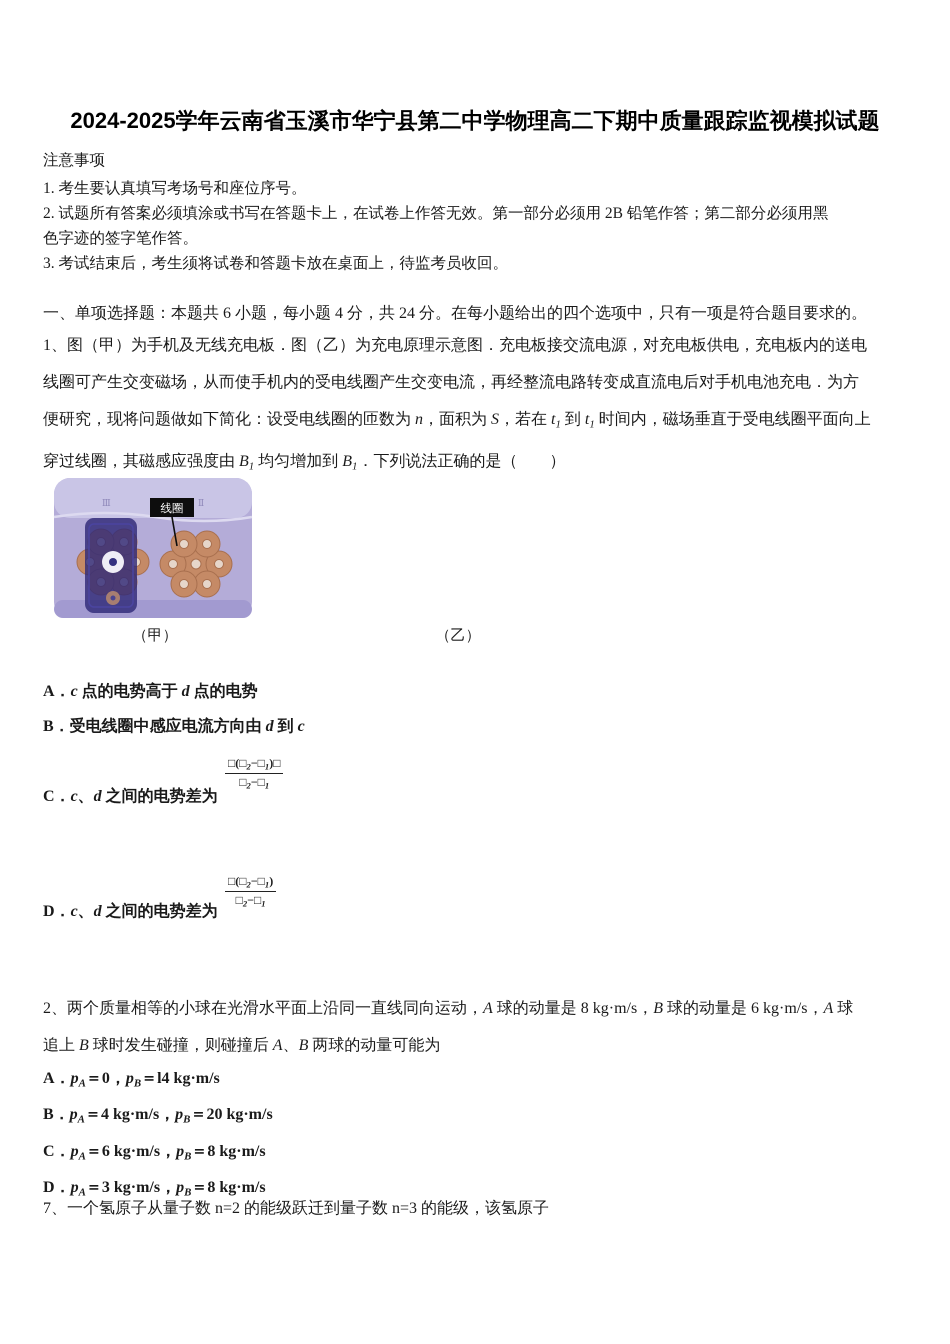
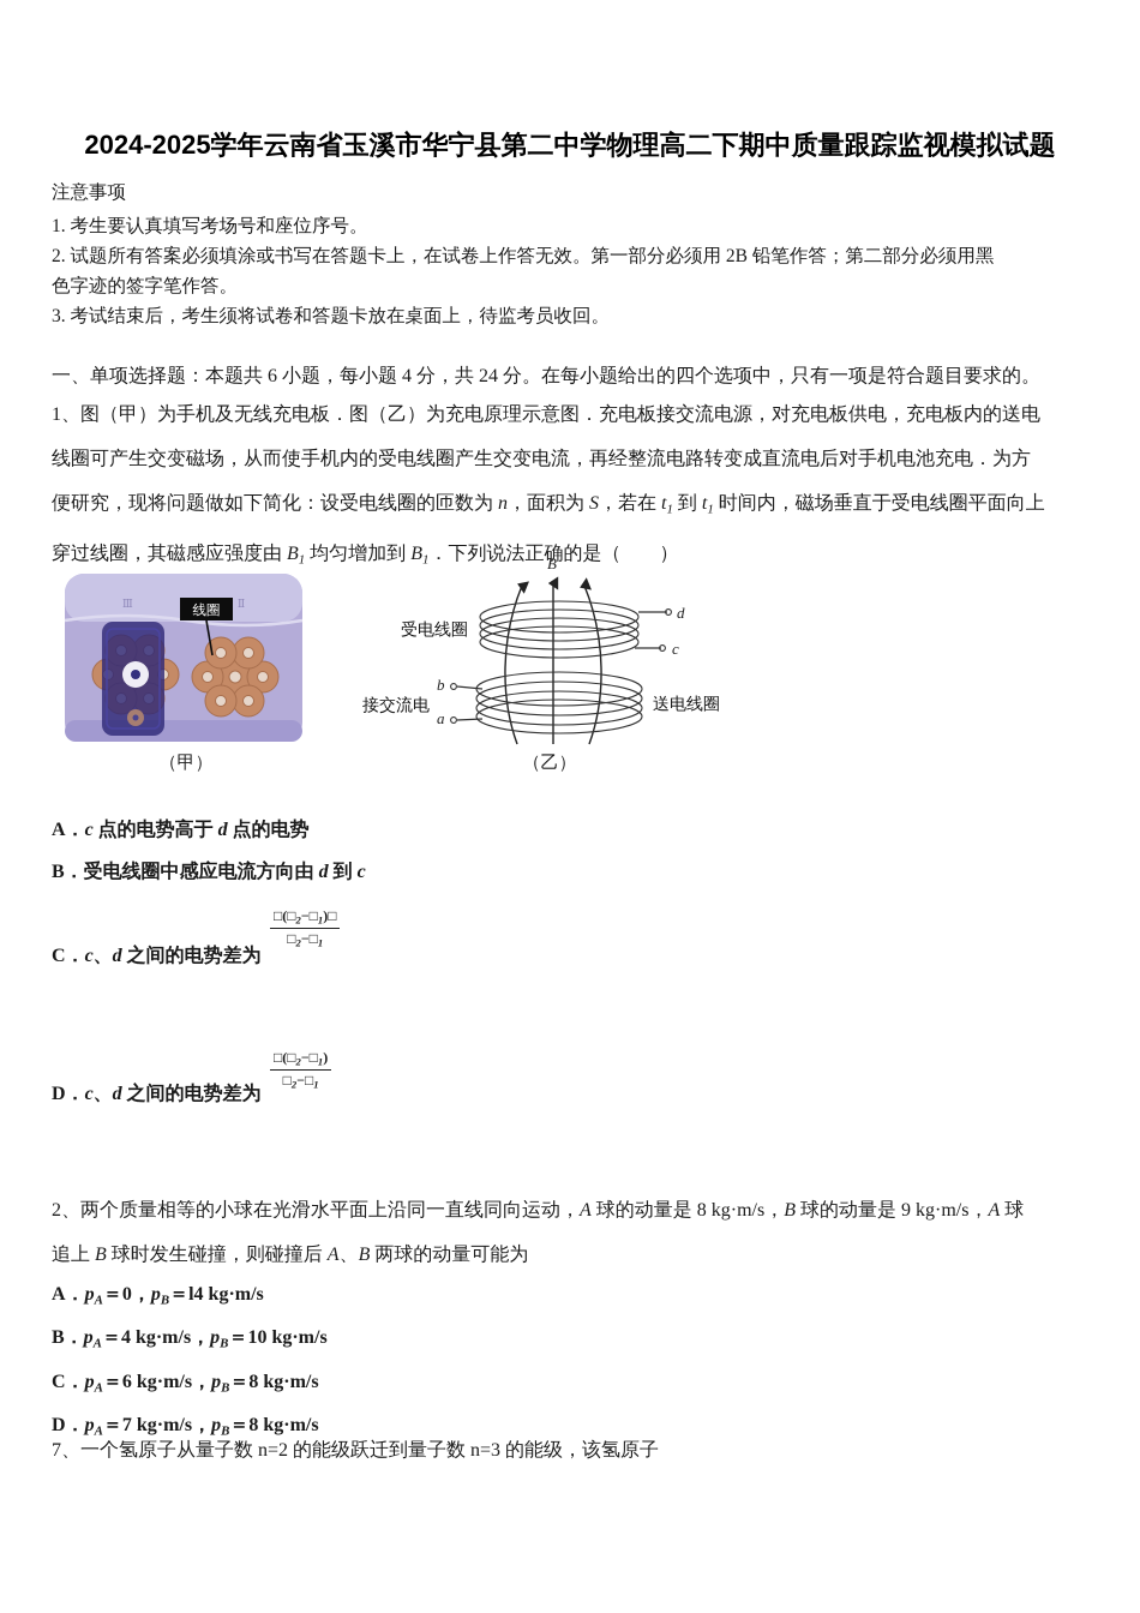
  2024-2025学年云南省玉溪市华宁县第二中学物理高二下期中质量跟踪监视模拟试题
  注意事项
  1. 考生要认真填写考场号和座位序号。
  2. 试题所有答案必须填涂或书写在答题卡上，在试卷上作答无效。第一部分必须用 2B 铅笔作答；第二部分必须用黑
  色字迹的签字笔作答。
  3. 考试结束后，考生须将试卷和答题卡放在桌面上，待监考员收回。
  一、单项选择题：本题共 6 小题，每小题 4 分，共 24 分。在每小题给出的四个选项中，只有一项是符合题目要求的。
  1、图（甲）为手机及无线充电板．图（乙）为充电原理示意图．充电板接交流电源，对充电板供电，充电板内的送电
  线圈可产生交变磁场，从而使手机内的受电线圈产生交变电流，再经整流电路转变成直流电后对手机电池充电．为方
  便研究，现将问题做如下简化：设受电线圈的匝数为 n，面积为 S，若在 t1 到 t1 时间内，磁场垂直于受电线圈平面向上
  穿过线圈，其磁感应强度由 B1 均匀增加到 B1．下列说法正确的是（ ）
  Ⅲ
  Ⅱ
  线圈
  （甲）
+ B
+ d
+ c
+ 受电线圈
+ b
+ a
+ 接交流电
+ 送电线圈
  （乙）
  A．c 点的电势高于 d 点的电势
  B．受电线圈中感应电流方向由 d 到 c
  □(□2−□1)□
  □2−□1
  C．c、d 之间的电势差为
  □(□2−□1)
  □2−□1
  D．c、d 之间的电势差为
- 2、两个质量相等的小球在光滑水平面上沿同一直线同向运动，A 球的动量是 8 kg·m/s，B 球的动量是 6 kg·m/s，A 球
+ 2、两个质量相等的小球在光滑水平面上沿同一直线同向运动，A 球的动量是 8 kg·m/s，B 球的动量是 9 kg·m/s，A 球
  追上 B 球时发生碰撞，则碰撞后 A、B 两球的动量可能为
  A．pA＝0，pB＝l4 kg·m/s
- B．pA＝4 kg·m/s，pB＝20 kg·m/s
+ B．pA＝4 kg·m/s，pB＝10 kg·m/s
  C．pA＝6 kg·m/s，pB＝8 kg·m/s
- D．pA＝3 kg·m/s，pB＝8 kg·m/s
+ D．pA＝7 kg·m/s，pB＝8 kg·m/s
  7、一个氢原子从量子数 n=2 的能级跃迁到量子数 n=3 的能级，该氢原子
